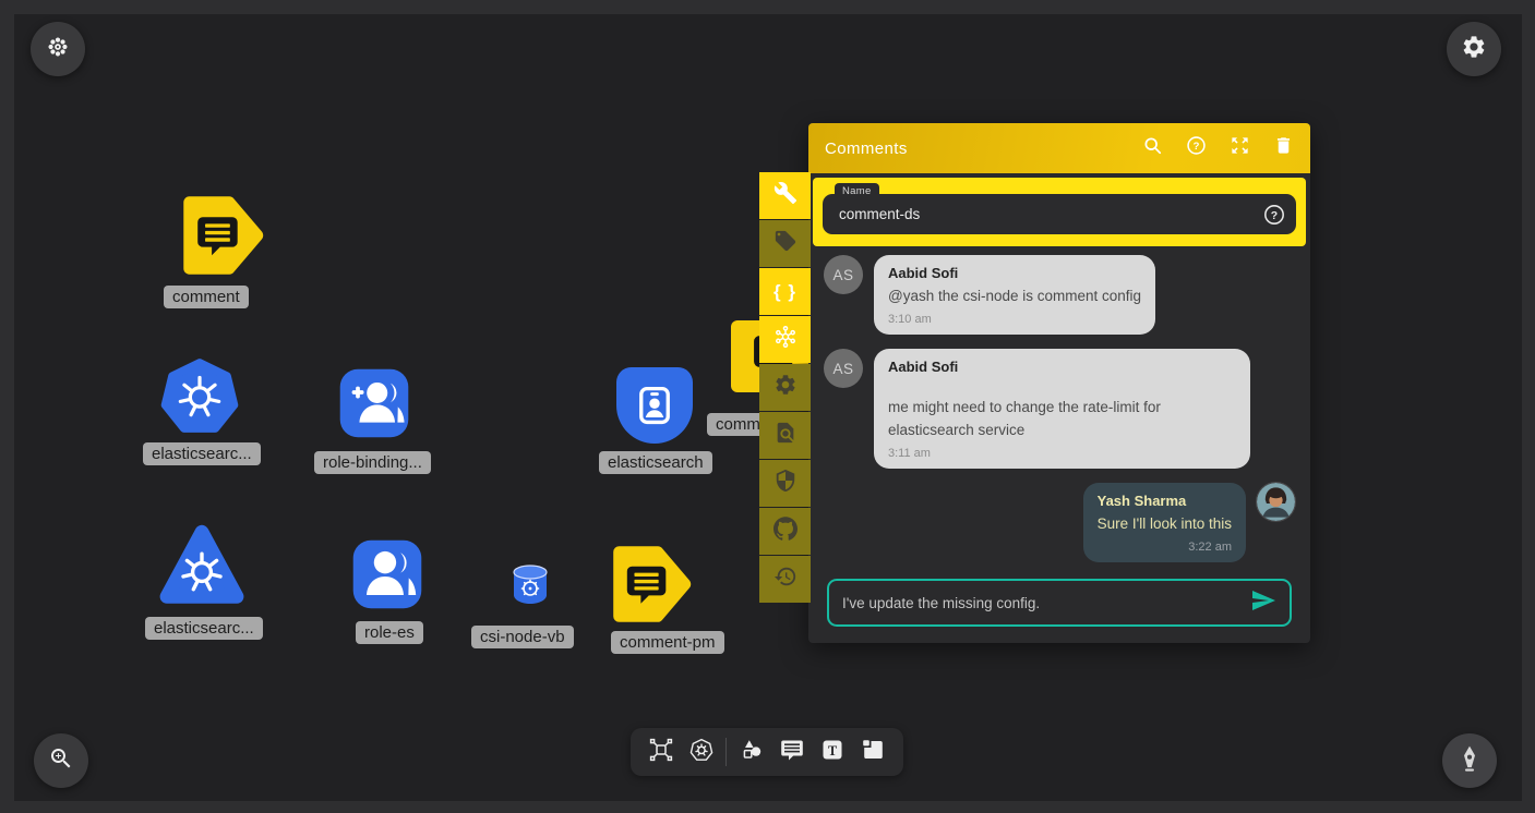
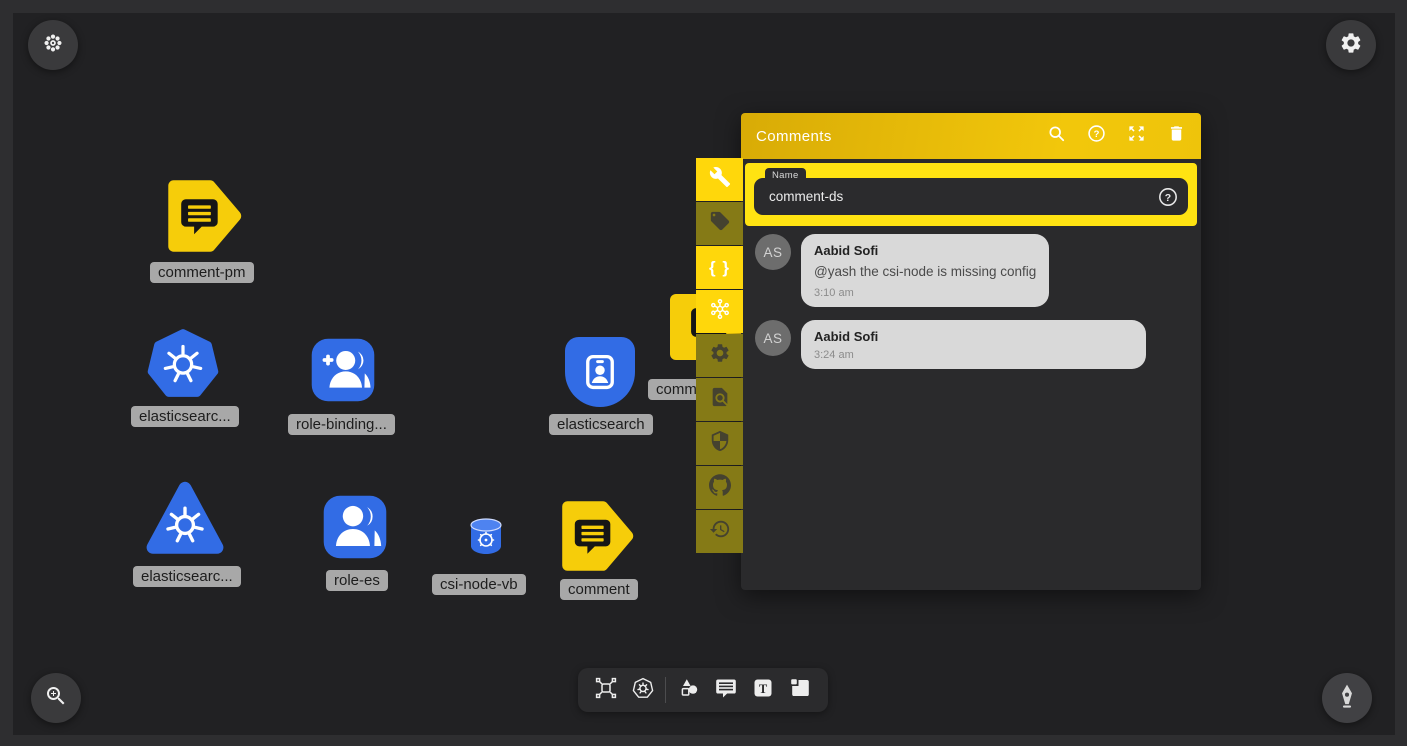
- comment
+ comment-pm
  elasticsearc...
  role-binding...
  elasticsearch
  comm
  elasticsearc...
  role-es
  csi-node-vb
- comment-pm
+ comment
  { }
  Comments
  ?
  Name
  comment-ds
  ?
  AS
  Aabid Sofi
- @yash the csi-node is comment config
+ @yash the csi-node is missing config
  3:10 am
  AS
  Aabid Sofi
- me might need to change the rate-limit for elasticsearch service
- 3:11 am
+ 3:24 am
- Yash Sharma
- Sure I'll look into this
- 3:22 am
- I've update the missing config.
  T
